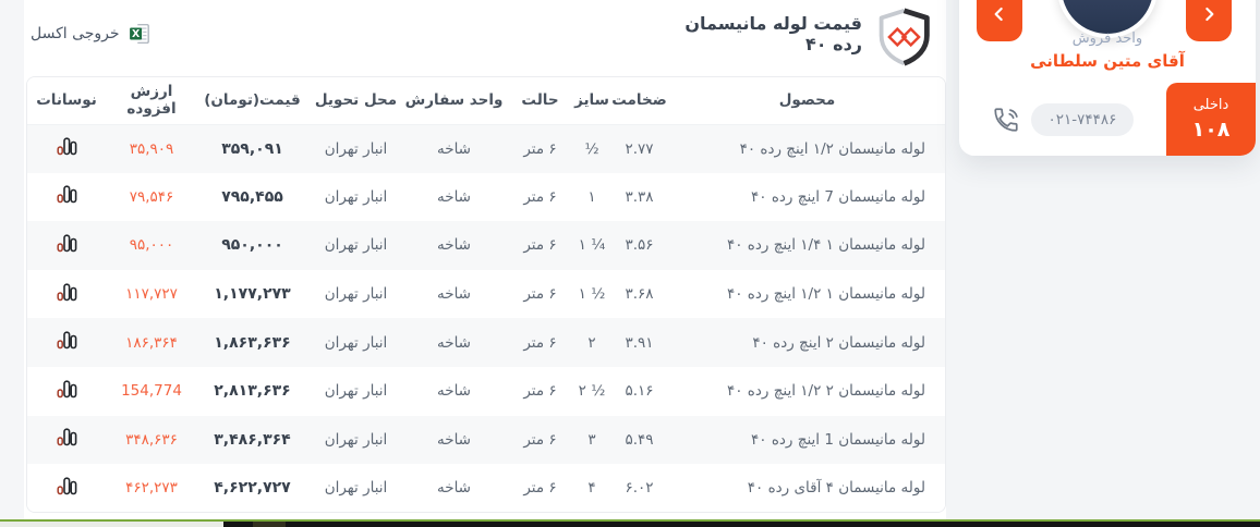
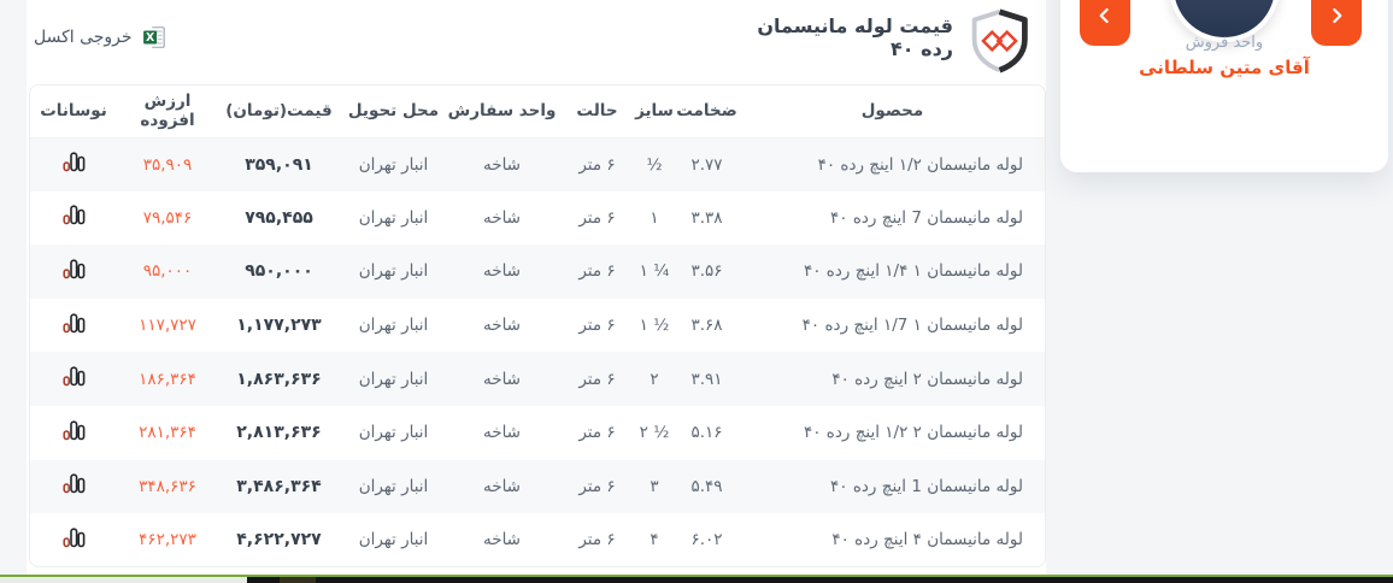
  قیمت لوله مانیسمان رده ۴۰
  X
  خروجی اکسل
  محصول	ضخامت	سایز	حالت	واحد سفارش	محل تحویل	قیمت(تومان)	ارزش افزوده	نوسانات
  لوله مانیسمان ۱/۲ اینچ رده ۴۰	۲.۷۷	½	۶ متر	شاخه	انبار تهران	۳۵۹,۰۹۱	۳۵,۹۰۹
  لوله مانیسمان 7 اینچ رده ۴۰	۳.۳۸	۱	۶ متر	شاخه	انبار تهران	۷۹۵,۴۵۵	۷۹,۵۴۶
  لوله مانیسمان ۱ ۱/۴ اینچ رده ۴۰	۳.۵۶	۱ ¼	۶ متر	شاخه	انبار تهران	۹۵۰,۰۰۰	۹۵,۰۰۰
- لوله مانیسمان ۱ ۱/۲ اینچ رده ۴۰	۳.۶۸	۱ ½	۶ متر	شاخه	انبار تهران	۱,۱۷۷,۲۷۳	۱۱۷,۷۲۷
+ لوله مانیسمان ۱ ۱/7 اینچ رده ۴۰	۳.۶۸	۱ ½	۶ متر	شاخه	انبار تهران	۱,۱۷۷,۲۷۳	۱۱۷,۷۲۷
  لوله مانیسمان ۲ اینچ رده ۴۰	۳.۹۱	۲	۶ متر	شاخه	انبار تهران	۱,۸۶۳,۶۳۶	۱۸۶,۳۶۴
- لوله مانیسمان ۲ ۱/۲ اینچ رده ۴۰	۵.۱۶	۲ ½	۶ متر	شاخه	انبار تهران	۲,۸۱۳,۶۳۶	154,774
+ لوله مانیسمان ۲ ۱/۲ اینچ رده ۴۰	۵.۱۶	۲ ½	۶ متر	شاخه	انبار تهران	۲,۸۱۳,۶۳۶	۲۸۱,۳۶۴
  لوله مانیسمان 1 اینچ رده ۴۰	۵.۴۹	۳	۶ متر	شاخه	انبار تهران	۳,۴۸۶,۳۶۴	۳۴۸,۶۳۶
- لوله مانیسمان ۴ آقای رده ۴۰	۶.۰۲	۴	۶ متر	شاخه	انبار تهران	۴,۶۲۲,۷۲۷	۴۶۲,۲۷۳
+ لوله مانیسمان ۴ اینچ رده ۴۰	۶.۰۲	۴	۶ متر	شاخه	انبار تهران	۴,۶۲۲,۷۲۷	۴۶۲,۲۷۳
  واحد فروش
  آقای متین سلطانی
- ۰۲۱-۷۴۴۸۶
- داخلی
- ۱۰۸
